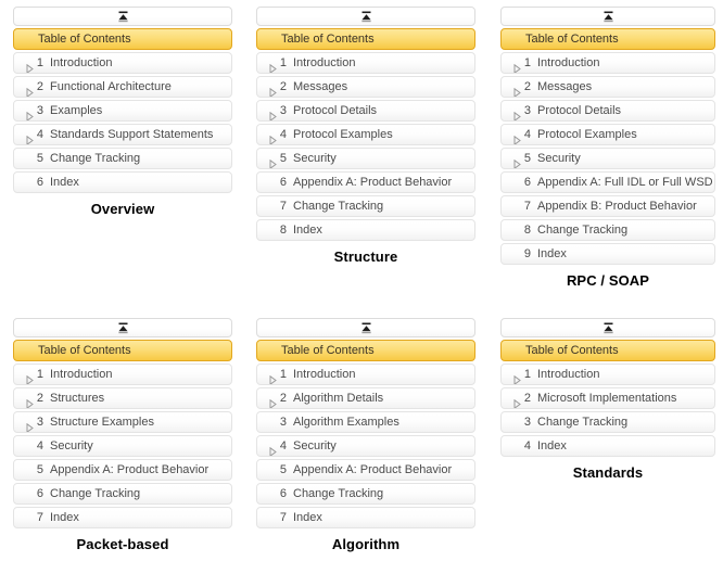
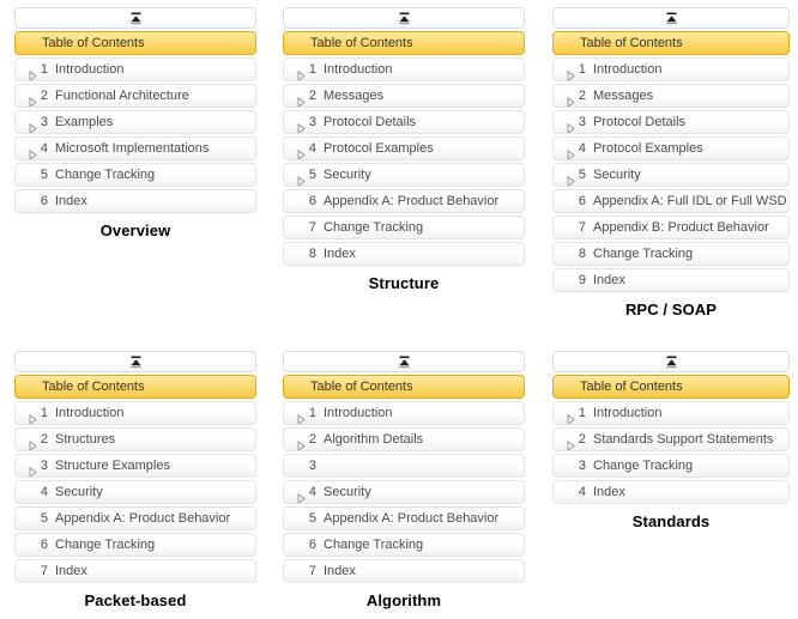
  Table of Contents
  1
  Introduction
  2
  Functional Architecture
  3
  Examples
  4
- Standards Support Statements
+ Microsoft Implementations
  5
  Change Tracking
  6
  Index
  Overview
  Table of Contents
  1
  Introduction
  2
  Messages
  3
  Protocol Details
  4
  Protocol Examples
  5
  Security
  6
  Appendix A: Product Behavior
  7
  Change Tracking
  8
  Index
  Structure
  Table of Contents
  1
  Introduction
  2
  Messages
  3
  Protocol Details
  4
  Protocol Examples
  5
  Security
  6
  Appendix A: Full IDL or Full WSD
  7
  Appendix B: Product Behavior
  8
  Change Tracking
  9
  Index
  RPC / SOAP
  Table of Contents
  1
  Introduction
  2
  Structures
  3
  Structure Examples
  4
  Security
  5
  Appendix A: Product Behavior
  6
  Change Tracking
  7
  Index
  Packet-based
  Table of Contents
  1
  Introduction
  2
  Algorithm Details
  3
- Algorithm Examples
  4
  Security
  5
  Appendix A: Product Behavior
  6
  Change Tracking
  7
  Index
  Algorithm
  Table of Contents
  1
  Introduction
  2
- Microsoft Implementations
+ Standards Support Statements
  3
  Change Tracking
  4
  Index
  Standards
